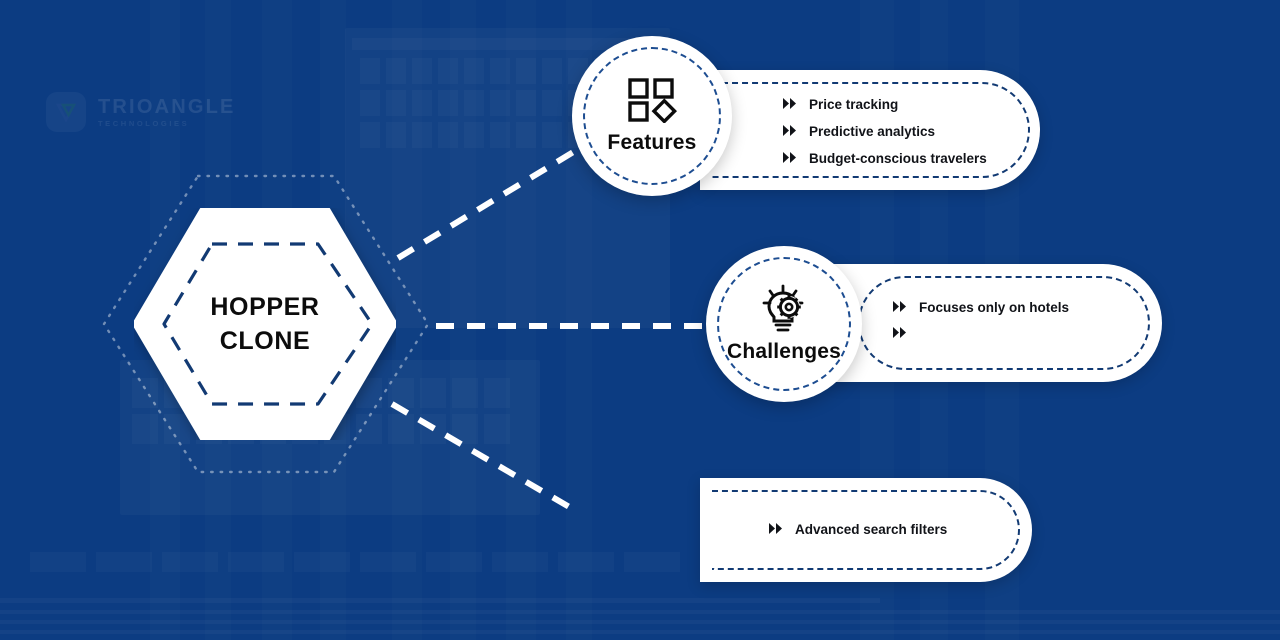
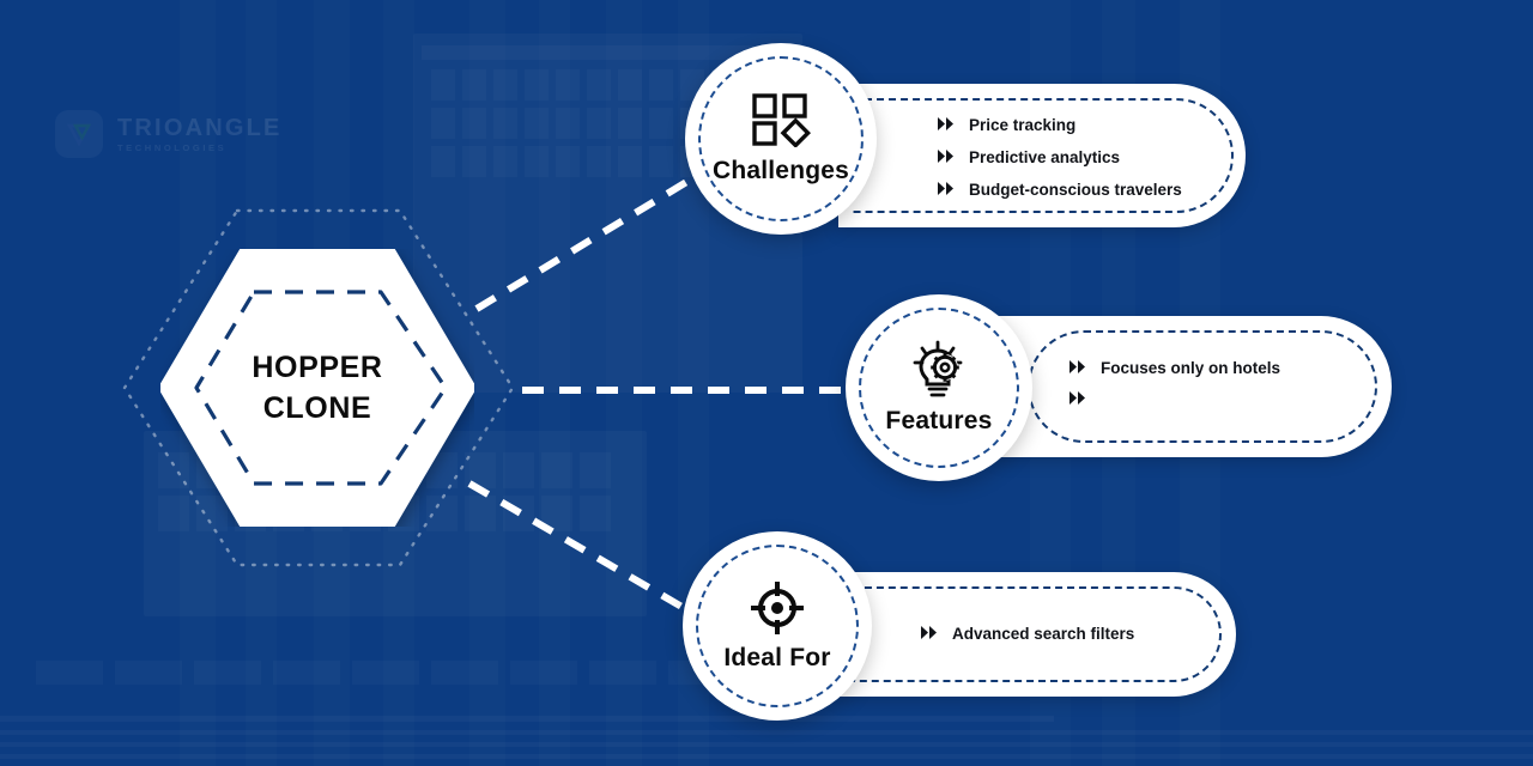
  TRIOANGLE
  HOPPER
  CLONE
  Price tracking
  Predictive analytics
  Budget-conscious travelers
- Features
+ Challenges
  Focuses only on hotels
- Challenges
+ Features
  Advanced search filters
+ Ideal For
